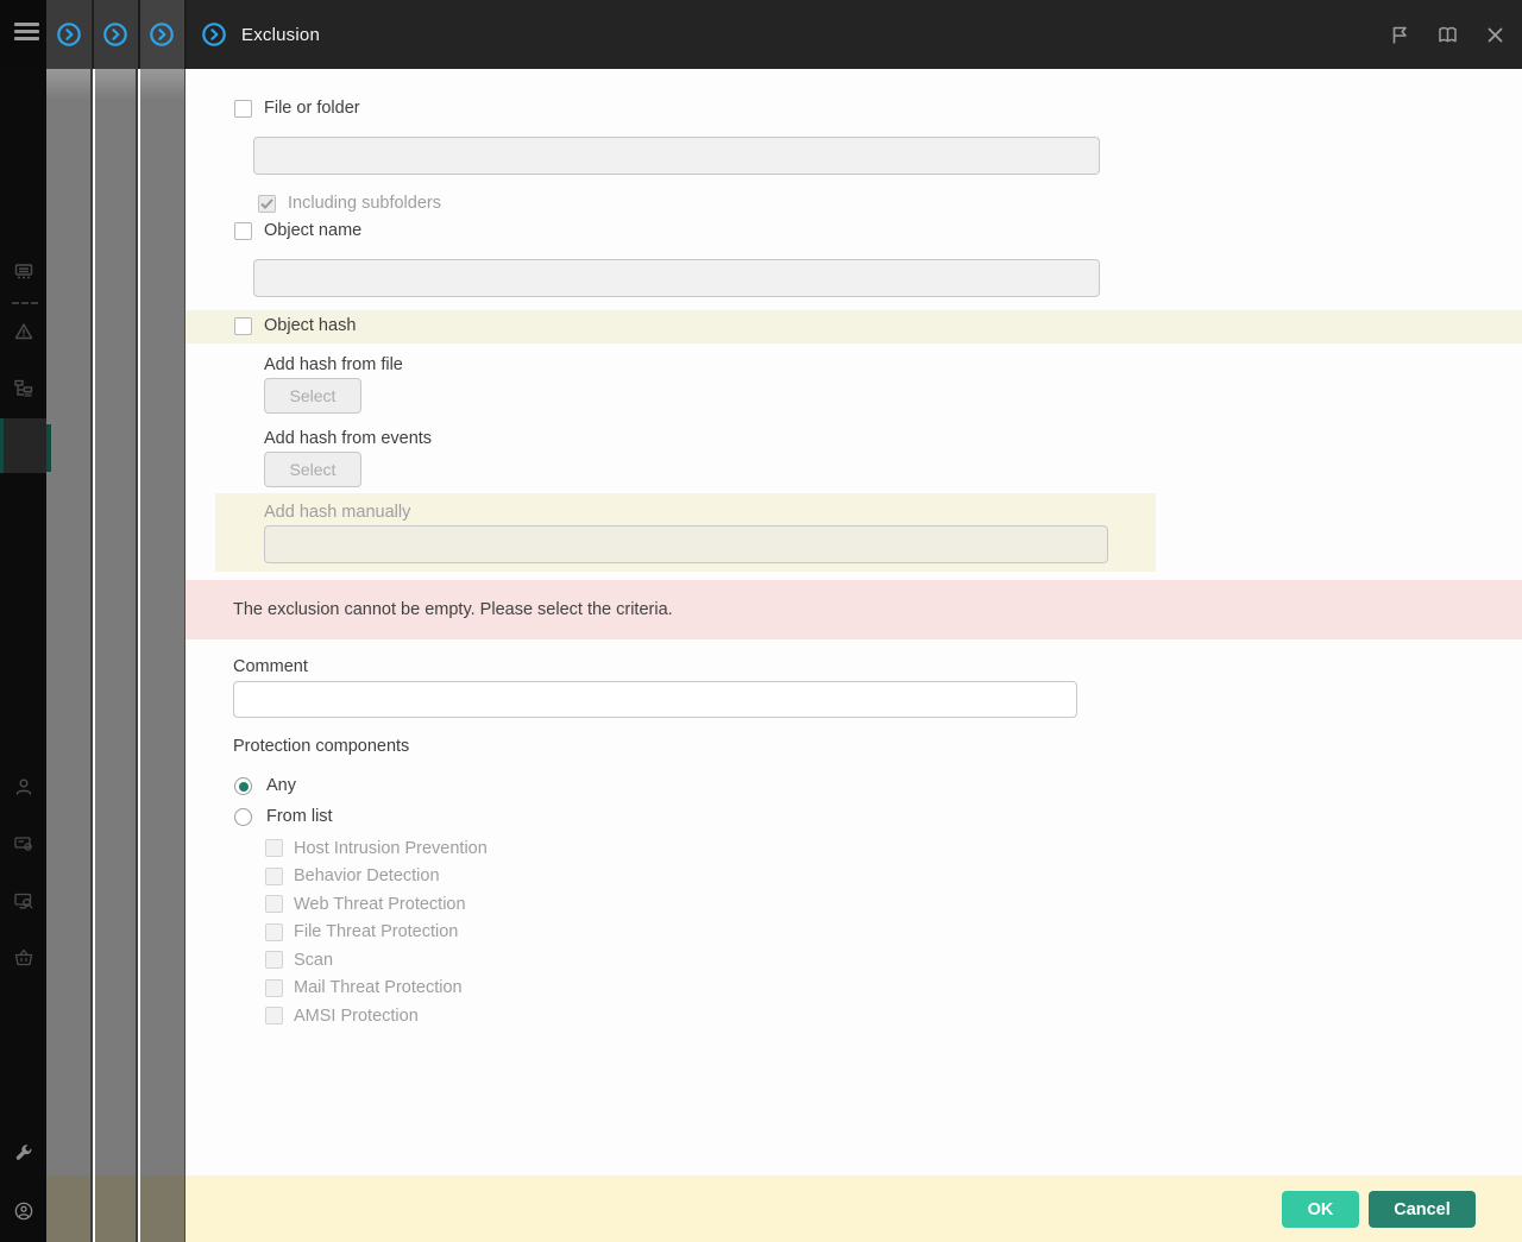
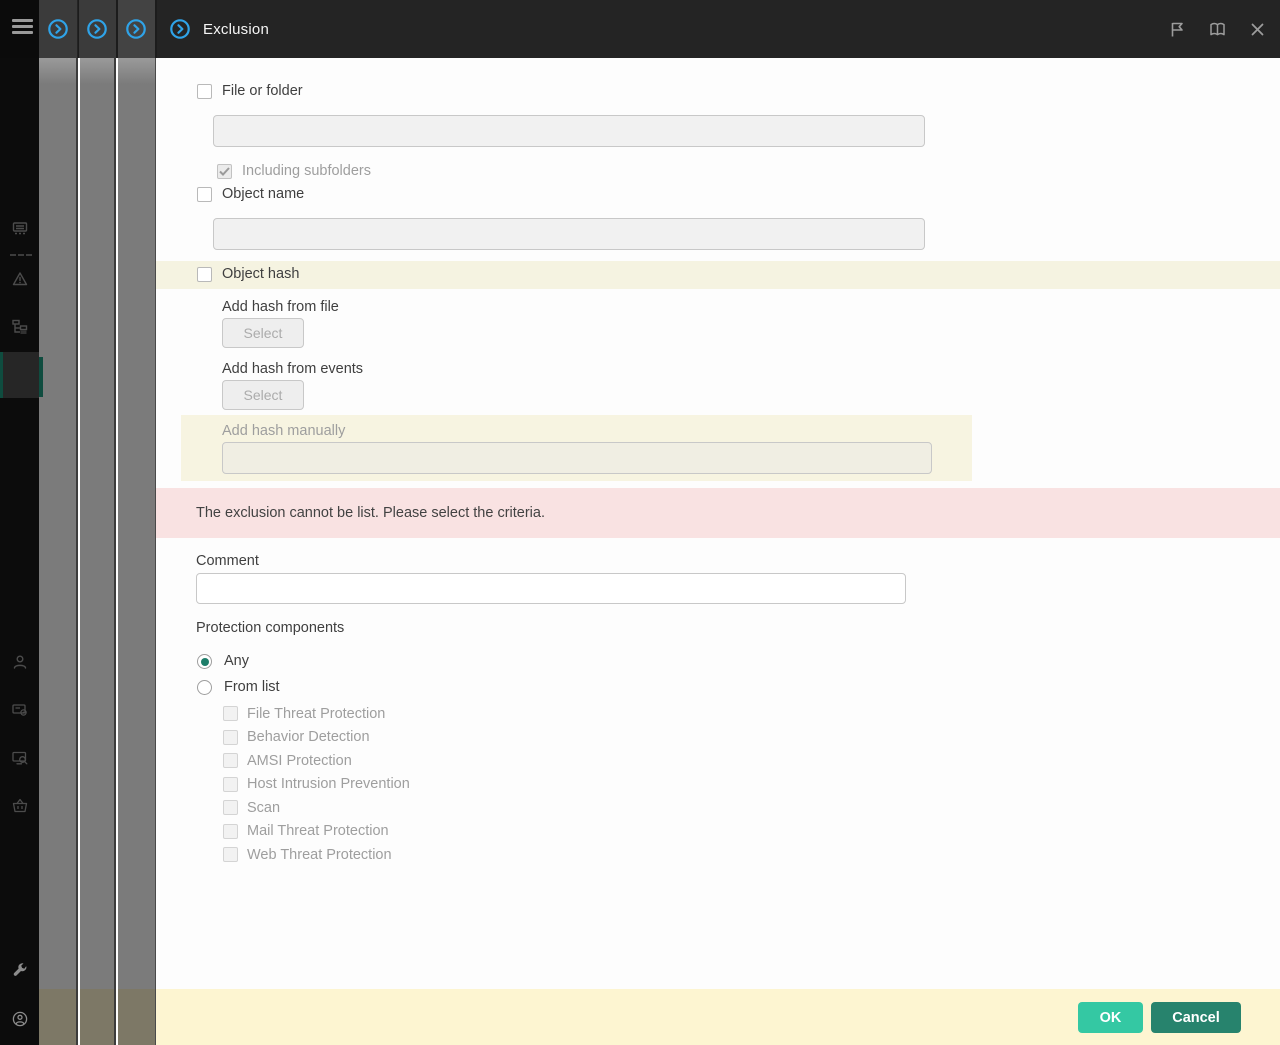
  Exclusion
  File or folder
  Including subfolders
  Object name
  Object hash
  Add hash from file
  Select
  Add hash from events
  Select
  Add hash manually
- The exclusion cannot be empty. Please select the criteria.
+ The exclusion cannot be list. Please select the criteria.
  Comment
  Protection components
  Any
  From list
- Host Intrusion Prevention
+ File Threat Protection
  Behavior Detection
- Web Threat Protection
+ AMSI Protection
- File Threat Protection
+ Host Intrusion Prevention
  Scan
  Mail Threat Protection
- AMSI Protection
+ Web Threat Protection
  OK
  Cancel
